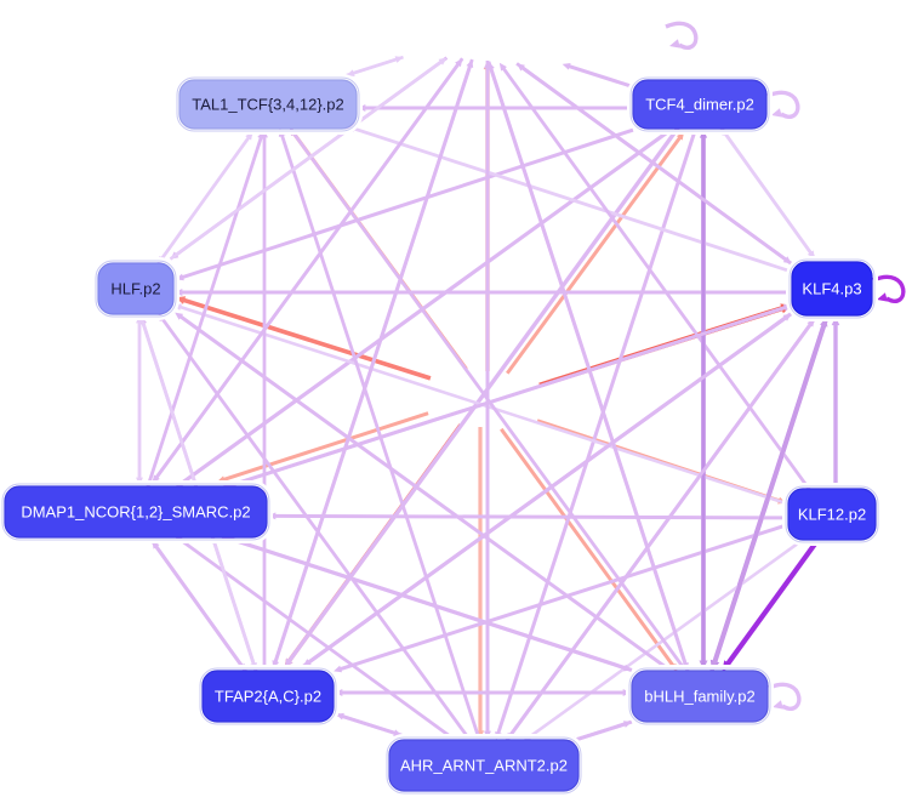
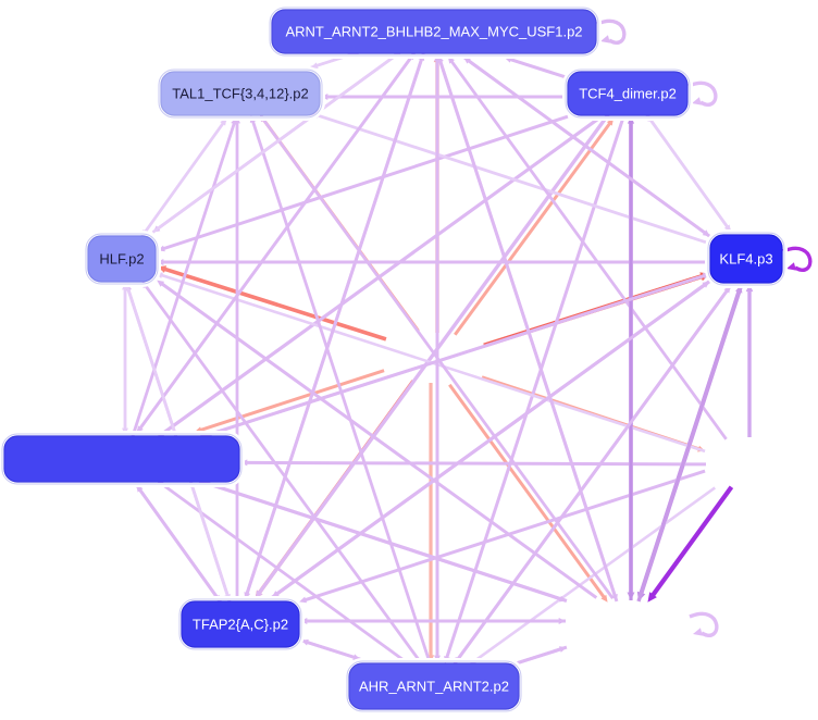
+ ARNT_ARNT2_BHLHB2_MAX_MYC_USF1.p2
  TAL1_TCF{3,4,12}.p2
  TCF4_dimer.p2
  HLF.p2
  KLF4.p3
- DMAP1_NCOR{1,2}_SMARC.p2
- KLF12.p2
  TFAP2{A,C}.p2
- bHLH_family.p2
  AHR_ARNT_ARNT2.p2
